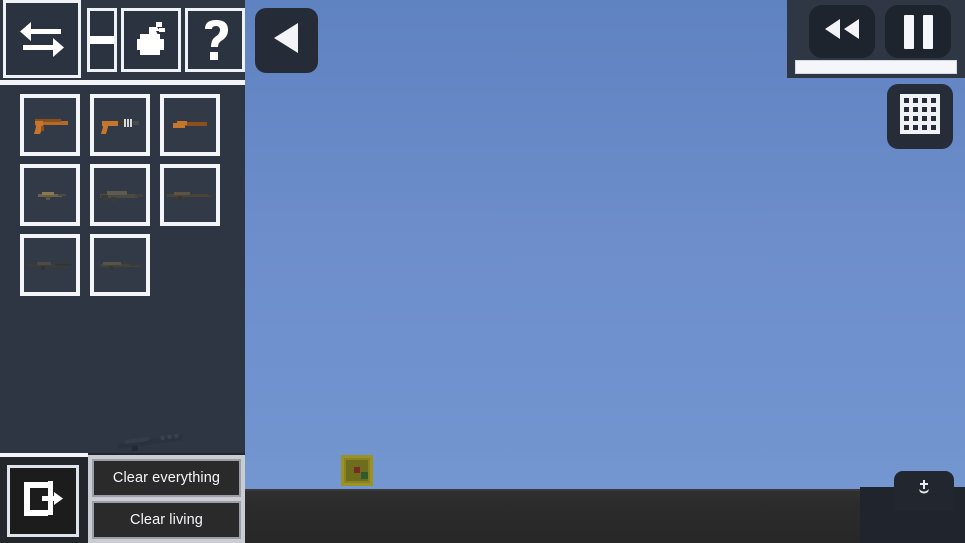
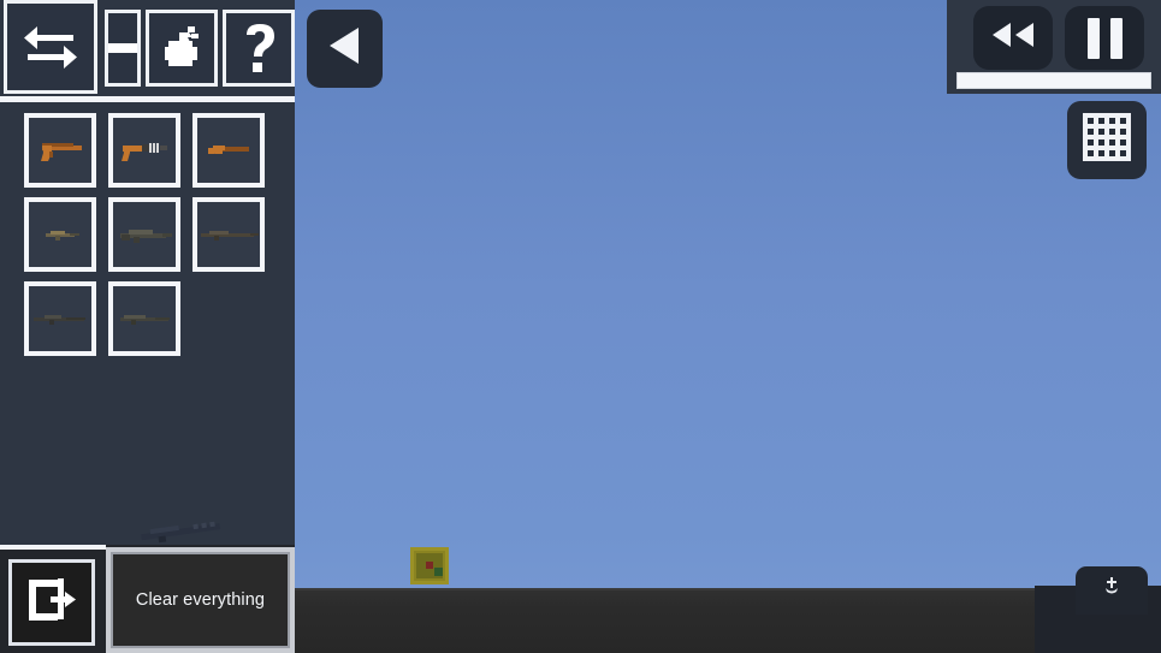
  Clear everything
- Clear living
